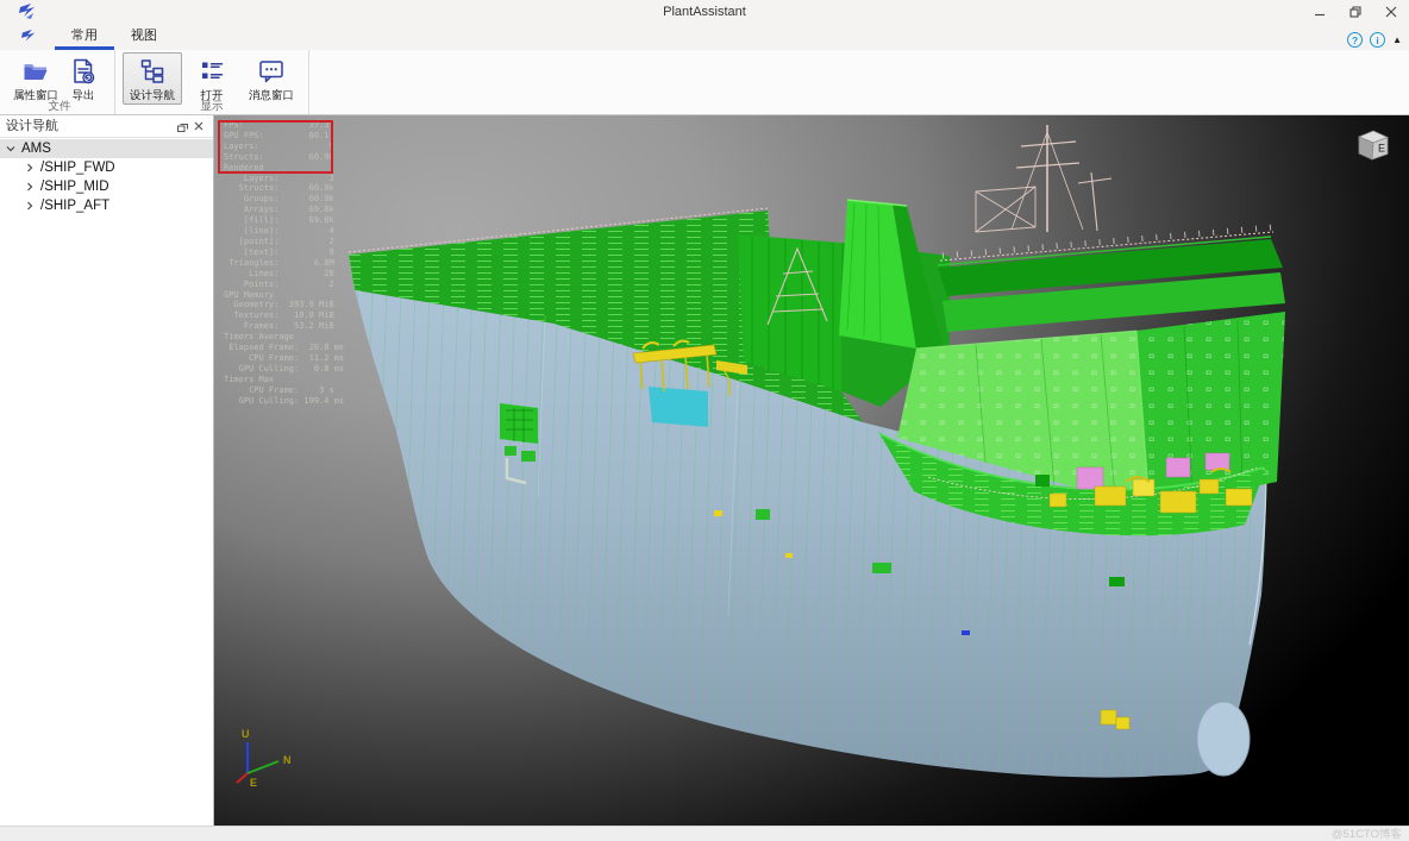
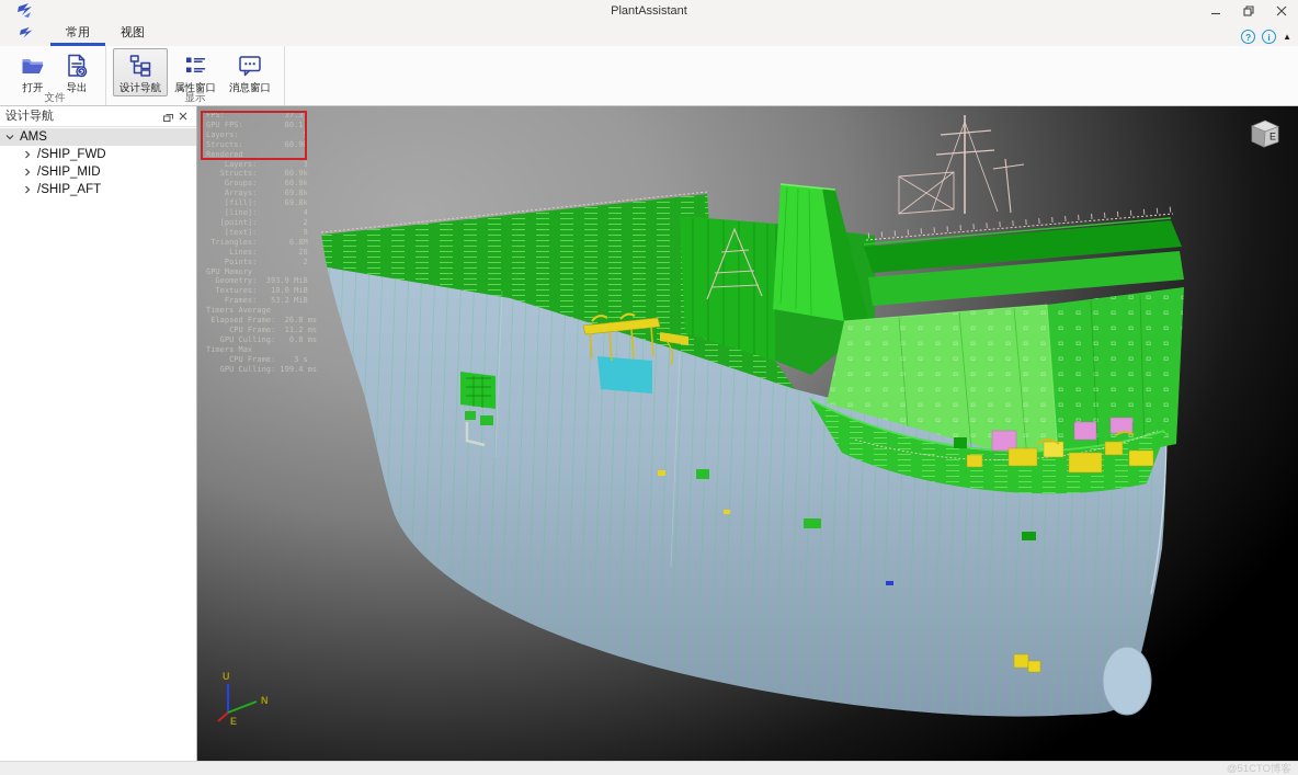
  PlantAssistant
  常用
  视图
  ?
  i
  ▲
- 属性窗口
+ 打开
  导出
  文件
  设计导航
- 打开
+ 属性窗口
  消息窗口
  显示
  设计导航
  AMS
  /SHIP_FWD
  /SHIP_MID
  /SHIP_AFT
  FPS: 37.3
  GPU FPS: 80.1
  Layers: 5
  Rendered
  Layers: 3
  Structs: 60.9k
  Groups: 60.9k
  Arrays: 69.8k
  [fill]: 69.8k
  [line]: 4
  [point]: 2
  [text]: 9
  Triangles: 6.8M
  Lines: 28
  Points: 2
  GPU Memory
  Textures: 10.0 MiB
  Frames: 53.2 MiB
  Timers Average
  Elapsed Frame: 26.8 ms
  CPU Frame: 11.2 ms
  GPU Culling: 0.8 ms
  Timers Max
  CPU Frame: 3 s
  GPU Culling: 199.4 ms
  E
  U
  N
  E
  @51CTO博客
